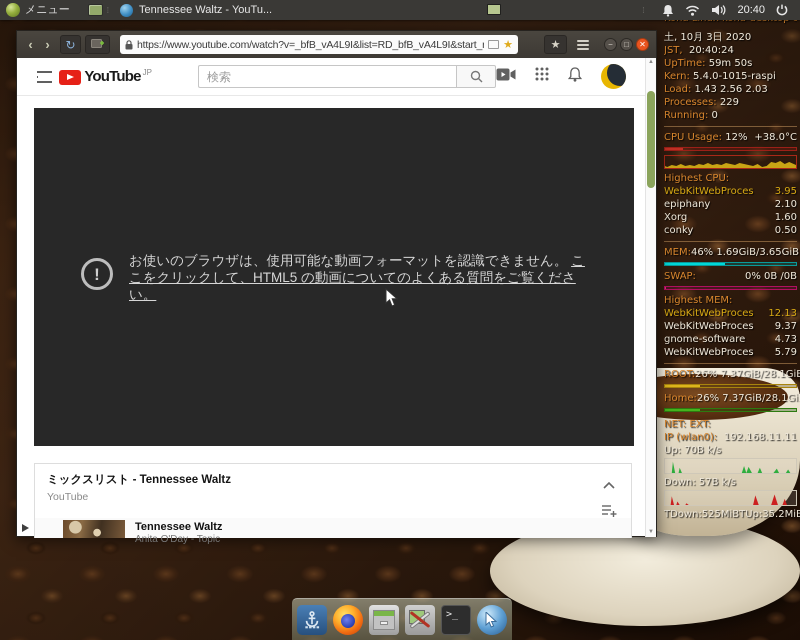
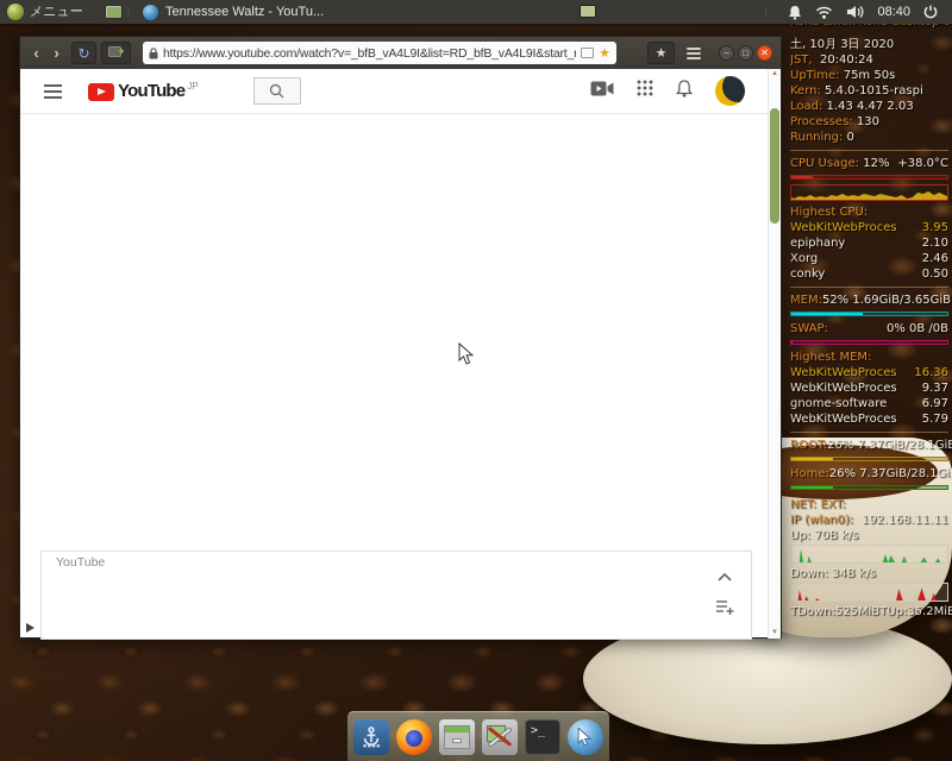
  メニュー
  ⁞
  Tennessee Waltz - YouTu...
  ⁞
- 20:40
+ 08:40
  ‹
  ›
  ↻
  https://www.youtube.com/watch?v=_bfB_vA4L9I&list=RD_bfB_vA4L9I&start_r
  ★
  ★
  −
  □
  ✕
  YouTube
  JP
- 検索
- !
- お使いのブラウザは、使用可能な動画フォーマットを認識できません。 ここをクリックして、HTML5 の動画についてのよくある質問をご覧ください。
- ミックスリスト - Tennessee Waltz
  YouTube
- Tennessee Waltz
- Anita O'Day - Topic
  土, 10月 3日 2020
  JST, 20:40:24
- UpTime: 59m 50s
+ UpTime: 75m 50s
  Kern: 5.4.0-1015-raspi
- Load: 1.43 2.56 2.03
+ Load: 1.43 4.47 2.03
- Processes: 229
+ Processes: 130
  Running: 0
  CPU Usage: 12%
  +38.0°C
  Highest CPU:
  WebKitWebProces
  3.95
  epiphany
  2.10
  Xorg
- 1.60
+ 2.46
  conky
  0.50
  MEM:
- 46% 1.69GiB/3.65GiB
+ 52% 1.69GiB/3.65GiB
  SWAP:
  0% 0B /0B
  Highest MEM:
  WebKitWebProces
- 12.13
+ 16.36
  WebKitWebProces
  9.37
  gnome-software
- 4.73
+ 6.97
  WebKitWebProces
  5.79
  ROOT:
  26% 7.37GiB/28.1Gi
  Home:
  26% 7.37GiB/28.1Gi
  NET: EXT:
  IP (wlan0):
  192.168.11.11
  Up: 70B k/s
- Down: 57B k/s
+ Down: 34B k/s
  TDown:525MiB
  TUp:35.2MiB
  >_
